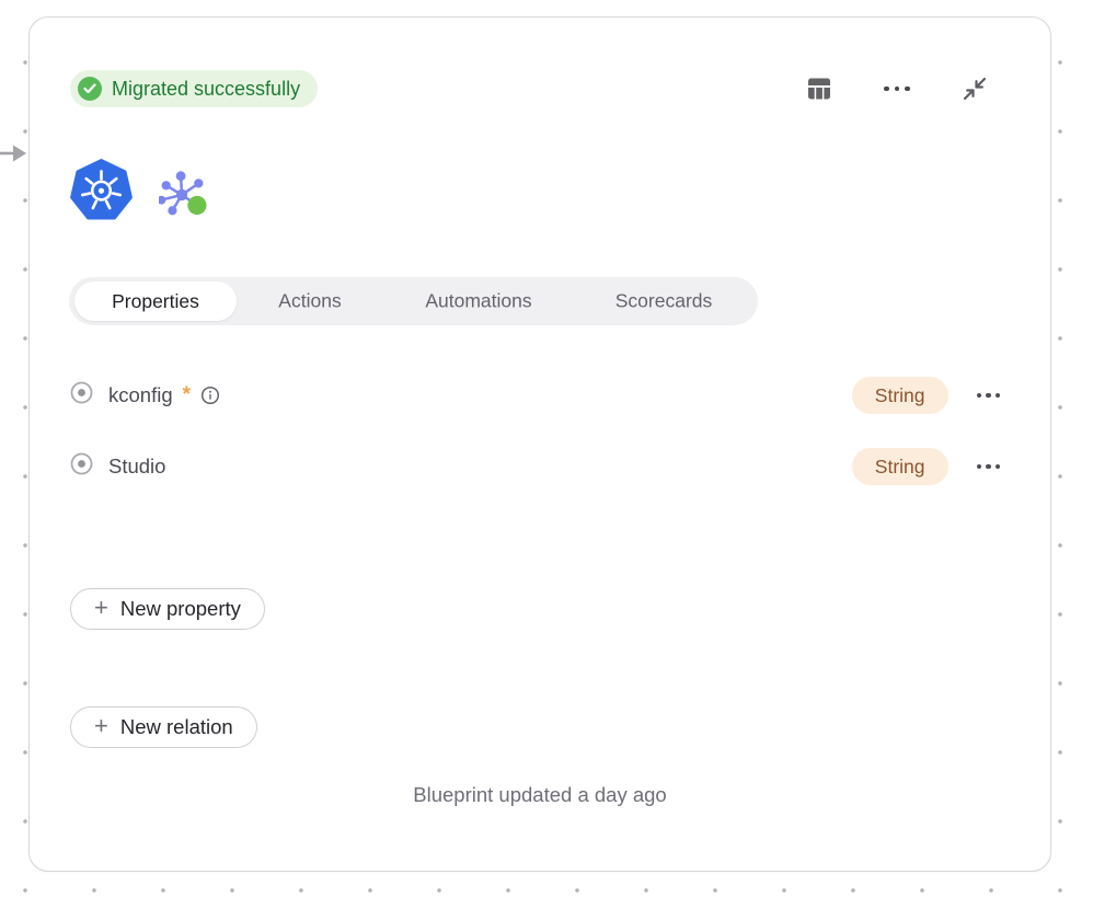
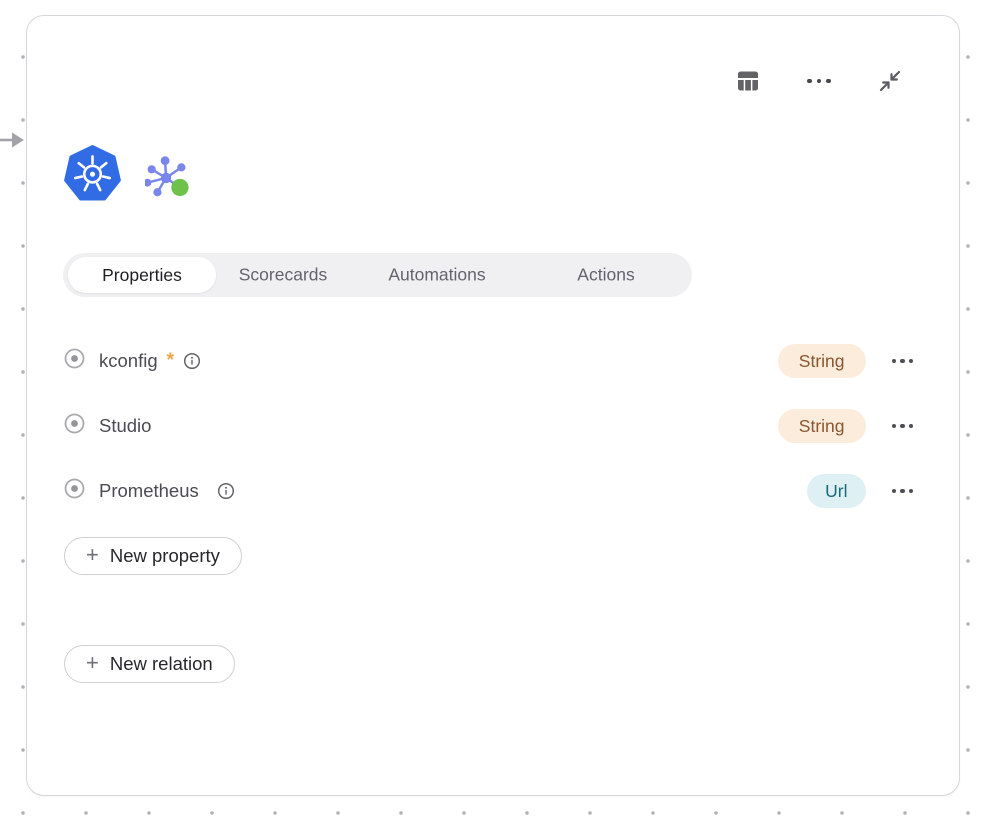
- Migrated successfully
  Properties
- Actions
+ Scorecards
  Automations
- Scorecards
+ Actions
  kconfig
  *
  String
  Studio
  String
+ Prometheus
+ Url
  +
  New property
  +
  New relation
- Blueprint updated a day ago
